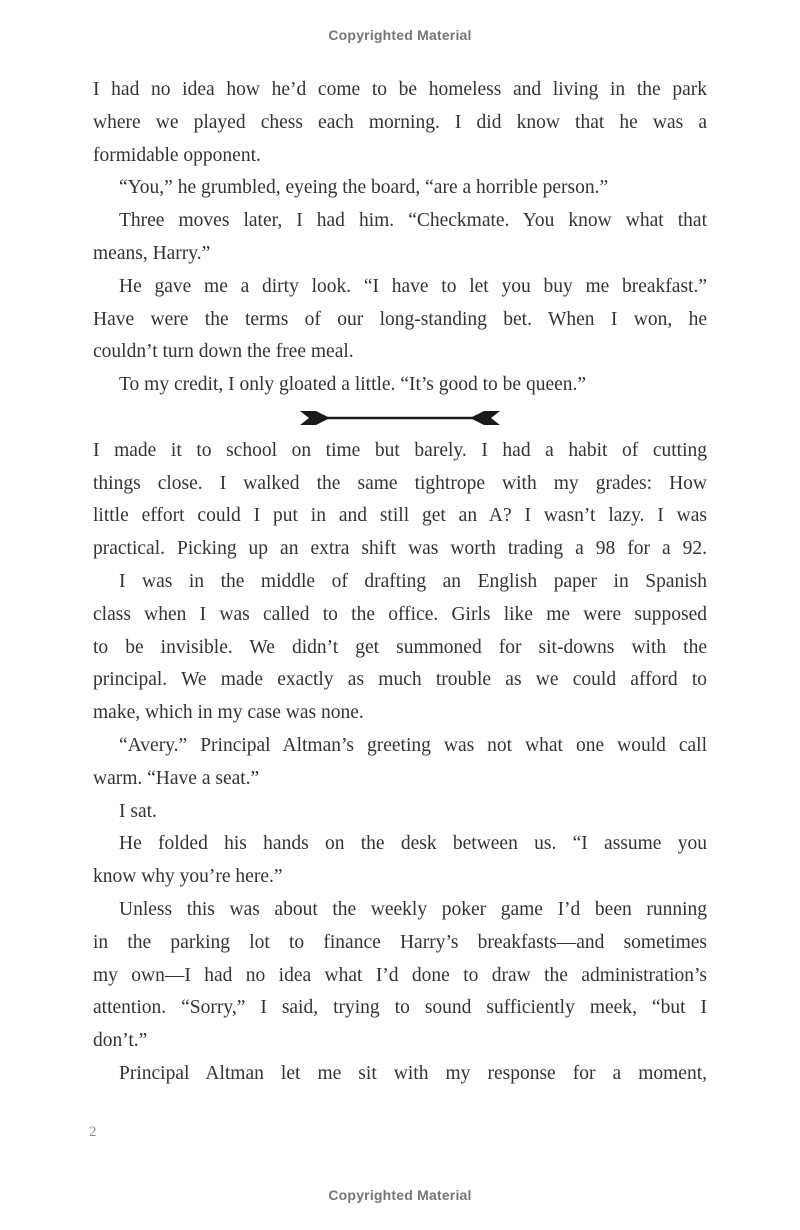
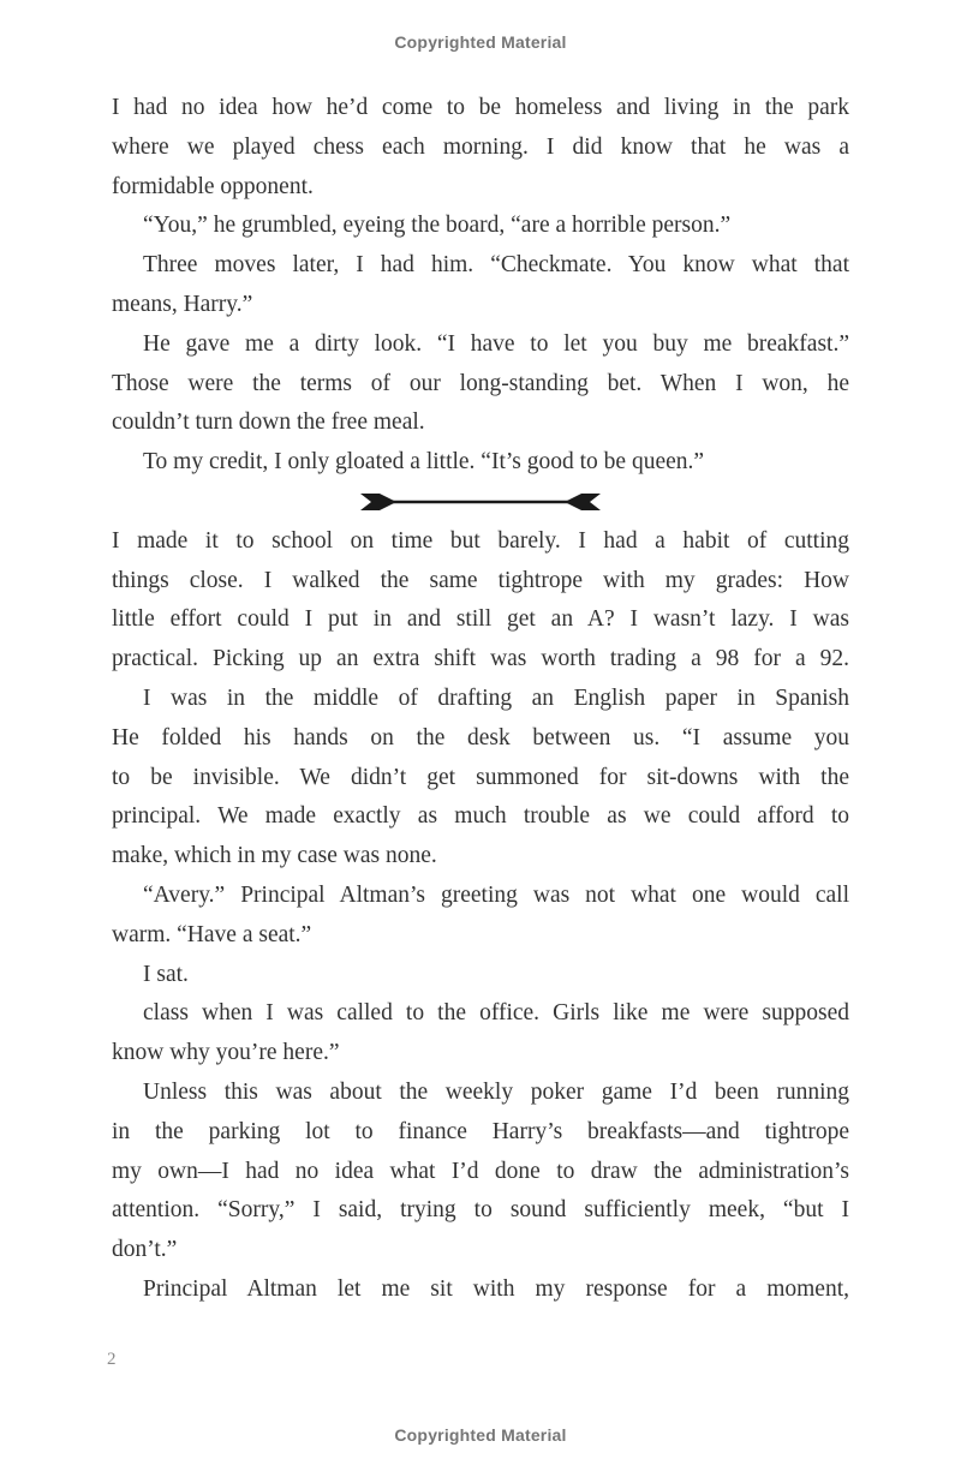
  Copyrighted Material
  I had no idea how he’d come to be homeless and living in the park
  where we played chess each morning. I did know that he was a
  formidable opponent.
  “You,” he grumbled, eyeing the board, “are a horrible person.”
  Three moves later, I had him. “Checkmate. You know what that
  means, Harry.”
  He gave me a dirty look. “I have to let you buy me breakfast.”
- Have were the terms of our long-standing bet. When I won, he
+ Those were the terms of our long-standing bet. When I won, he
  couldn’t turn down the free meal.
  To my credit, I only gloated a little. “It’s good to be queen.”
  I made it to school on time but barely. I had a habit of cutting
  things close. I walked the same tightrope with my grades: How
  little effort could I put in and still get an A? I wasn’t lazy. I was
  practical. Picking up an extra shift was worth trading a 98 for a 92.
  I was in the middle of drafting an English paper in Spanish
- class when I was called to the office. Girls like me were supposed
+ He folded his hands on the desk between us. “I assume you
  to be invisible. We didn’t get summoned for sit-downs with the
  principal. We made exactly as much trouble as we could afford to
  make, which in my case was none.
  “Avery.” Principal Altman’s greeting was not what one would call
  warm. “Have a seat.”
  I sat.
- He folded his hands on the desk between us. “I assume you
+ class when I was called to the office. Girls like me were supposed
  know why you’re here.”
  Unless this was about the weekly poker game I’d been running
- in the parking lot to finance Harry’s breakfasts—and sometimes
+ in the parking lot to finance Harry’s breakfasts—and tightrope
  my own—I had no idea what I’d done to draw the administration’s
  attention. “Sorry,” I said, trying to sound sufficiently meek, “but I
  don’t.”
  Principal Altman let me sit with my response for a moment,
  2
  Copyrighted Material
